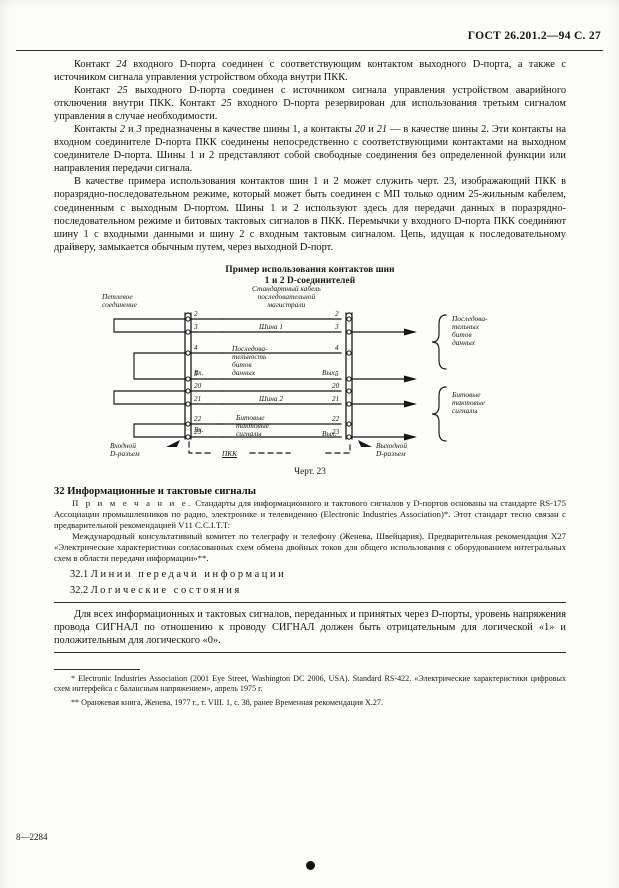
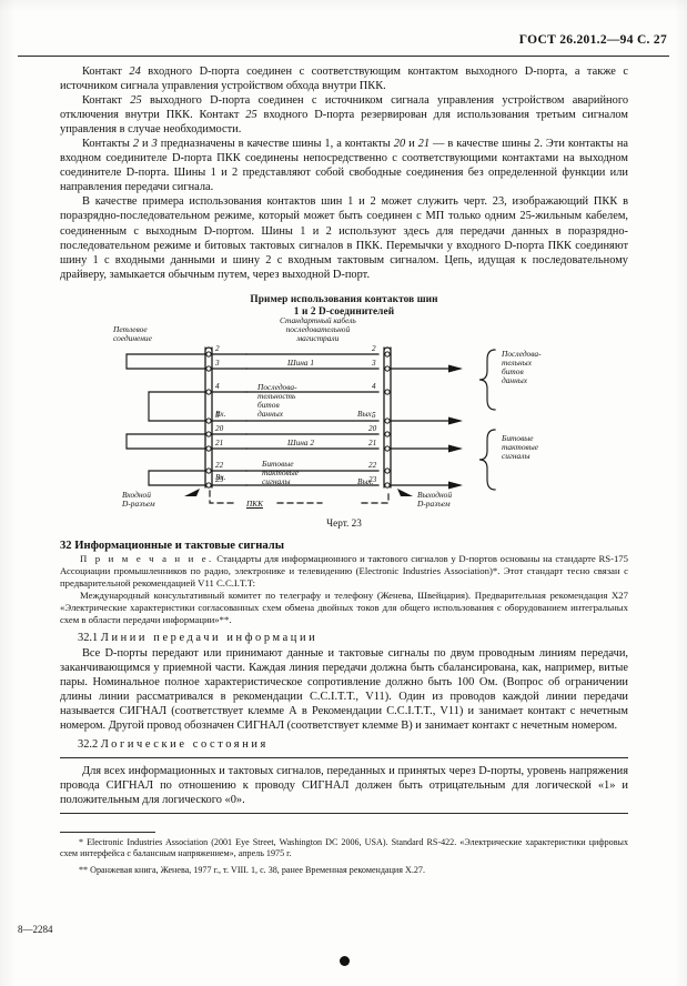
  ГОСТ 26.201.2—94 С. 27
  Контакт 24 входного D-порта соединен с соответствующим контактом выходного D-порта, а также с источником сигнала управления устройством обхода внутри ПКК.
  Контакт 25 выходного D-порта соединен с источником сигнала управления устройством аварийного отключения внутри ПКК. Контакт 25 входного D-порта резервирован для использования третьим сигналом управления в случае необходимости.
  Контакты 2 и 3 предназначены в качестве шины 1, а контакты 20 и 21 — в качестве шины 2. Эти контакты на входном соединителе D-порта ПКК соединены непосредственно с соответствующими контактами на выходном соединителе D-порта. Шины 1 и 2 представляют собой свободные соединения без определенной функции или направления передачи сигнала.
  В качестве примера использования контактов шин 1 и 2 может служить черт. 23, изображающий ПКК в поразрядно-последовательном режиме, который может быть соединен с МП только одним 25-жильным кабелем, соединенным с выходным D-портом. Шины 1 и 2 используют здесь для передачи данных в поразрядно-последовательном режиме и битовых тактовых сигналов в ПКК. Перемычки у входного D-порта ПКК соединяют шину 1 с входными данными и шину 2 с входным тактовым сигналом. Цепь, идущая к последовательному драйверу, замыкается обычным путем, через выходной D-порт.
  Пример использования контактов шин
  1 и 2 D-соединителей
  Петлевое
  соединение
  Стандартный кабель
  последовательной
  магистрали
  Шина 1
  Шина 2
  Последова-
  тельность
  битов
  данных
  Битовые
  тактовые
  сигналы
  Вх.
  Вх.
  Вых.
  Вых.
  2
  3
  4
  5
  20
  21
  22
  23
  2
  3
  4
  5
  20
  21
  22
  23
  Последова-
  тельных
  битов
  данных
  Битовые
  тактовые
  сигналы
  Входной
  D-разъем
  Выходной
  D-разъем
  ПКК
  Черт. 23
  32 Информационные и тактовые сигналы
  П р и м е ч а н и е. Стандарты для информационного и тактового сигналов у D-портов основаны на стандарте RS-175 Ассоциации промышленников по радио, электронике и телевидению (Electronic Industries Association)*. Этот стандарт тесно связан с предварительной рекомендацией V11 C.C.I.T.T:
  Международный консультативный комитет по телеграфу и телефону (Женева, Швейцария). Предварительная рекомендация X27 «Электрические характеристики согласованных схем обмена двойных токов для общего использования с оборудованием интегральных схем в области передачи информации»**.
  32.1 Линии передачи информации
+ Все D-порты передают или принимают данные и тактовые сигналы по двум проводным линиям передачи, заканчивающимся у приемной части. Каждая линия передачи должна быть сбалансирована, как, например, витые пары. Номинальное полное характеристическое сопротивление должно быть 100 Ом. (Вопрос об ограничении длины линии рассматривался в рекомендации C.C.I.T.T., V11). Один из проводов каждой линии передачи называется СИГНАЛ (соответствует клемме А в Рекомендации C.C.I.T.T., V11) и занимает контакт с нечетным номером. Другой провод обозначен СИГНАЛ (соответствует клемме В) и занимает контакт с нечетным номером.
  32.2 Логические состояния
  Для всех информационных и тактовых сигналов, переданных и принятых через D-порты, уровень напряжения провода СИГНАЛ по отношению к проводу СИГНАЛ должен быть отрицательным для логической «1» и положительным для логического «0».
  * Electronic Industries Association (2001 Eye Street, Washington DC 2006, USA). Standard RS-422. «Электрические характеристики цифровых схем интерфейса с балансным напряжением», апрель 1975 г.
  ** Оранжевая книга, Женева, 1977 г., т. VIII. 1, с. 38, ранее Временная рекомендация X.27.
  8—2284
